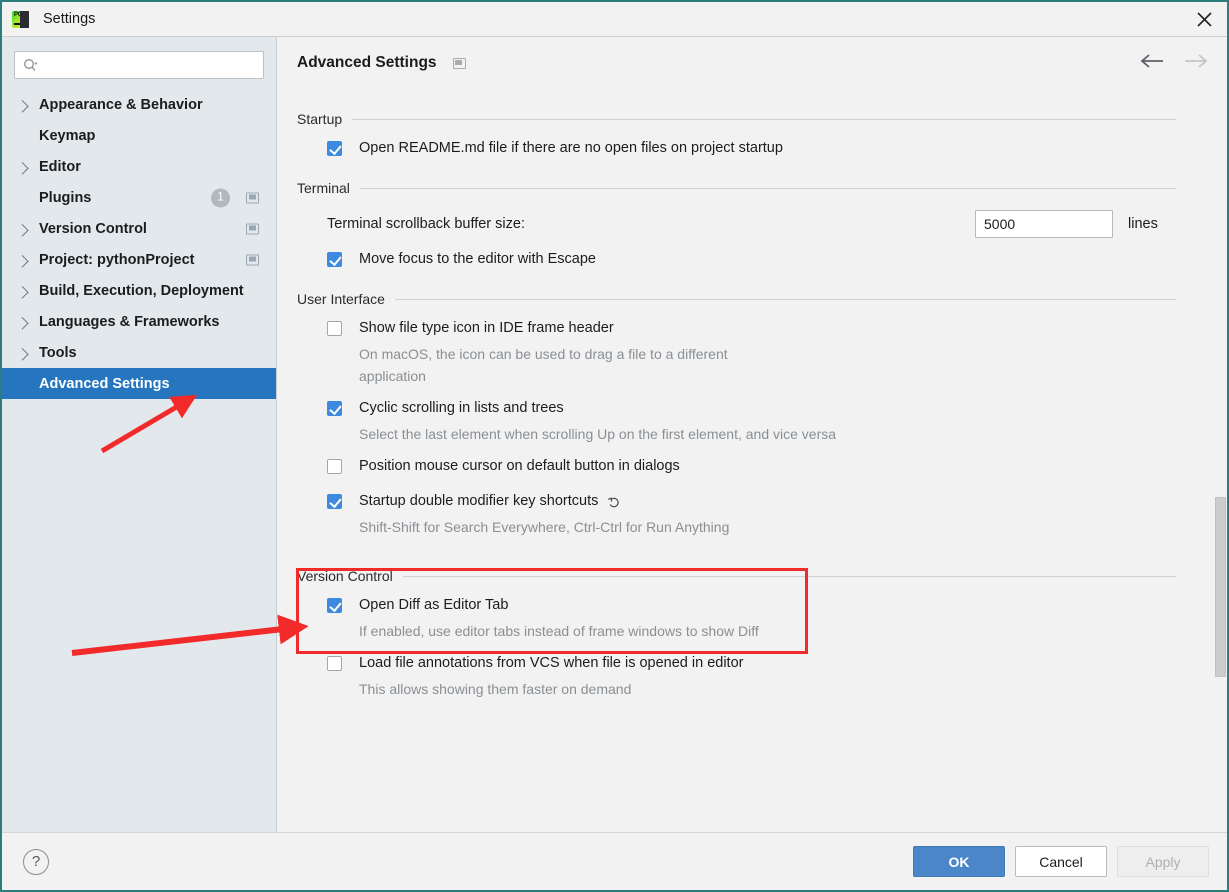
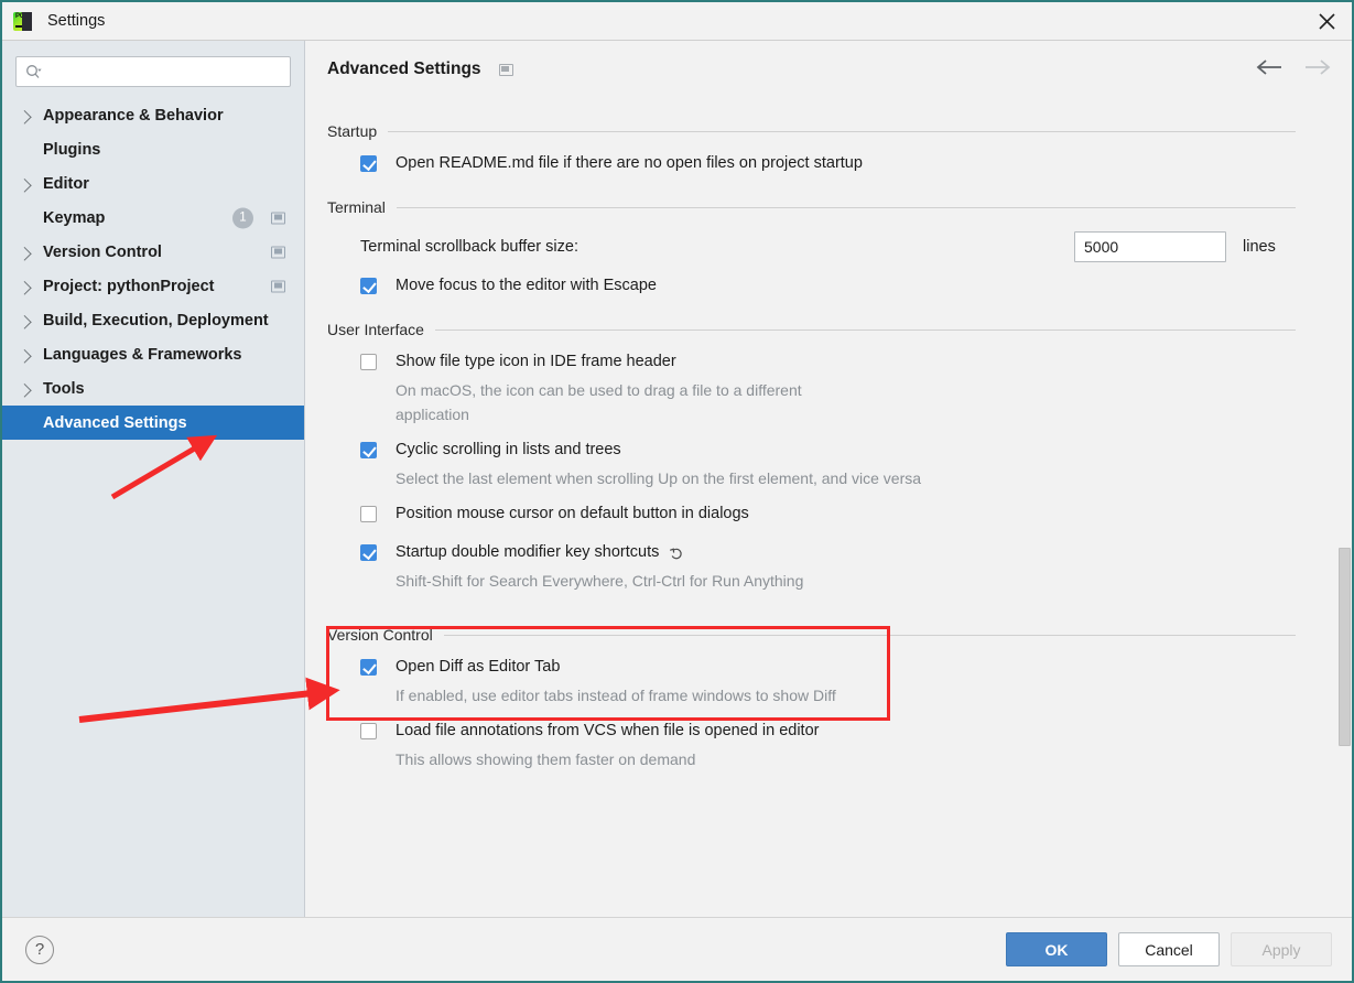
  Settings
  Appearance & Behavior
- Keymap
+ Plugins
  Editor
- Plugins
+ Keymap
  1
  Version Control
  Project: pythonProject
  Build, Execution, Deployment
  Languages & Frameworks
  Tools
  Advanced Settings
  Advanced Settings
  Startup
  Open README.md file if there are no open files on project startup
  Terminal
  Terminal scrollback buffer size:
  5000
  lines
  Move focus to the editor with Escape
  User Interface
  Show file type icon in IDE frame header
  On macOS, the icon can be used to drag a file to a different application
  Cyclic scrolling in lists and trees
  Select the last element when scrolling Up on the first element, and vice versa
  Position mouse cursor on default button in dialogs
  Startup double modifier key shortcuts
  Shift-Shift for Search Everywhere, Ctrl-Ctrl for Run Anything
  Version Control
  Open Diff as Editor Tab
  If enabled, use editor tabs instead of frame windows to show Diff
  Load file annotations from VCS when file is opened in editor
  This allows showing them faster on demand
  ?
  OK
  Cancel
  Apply
